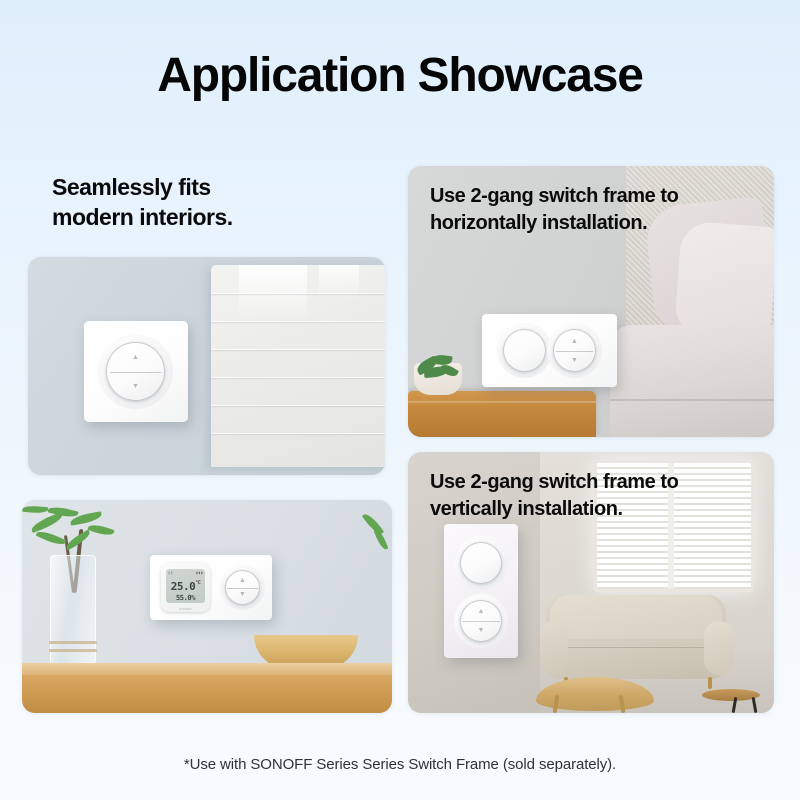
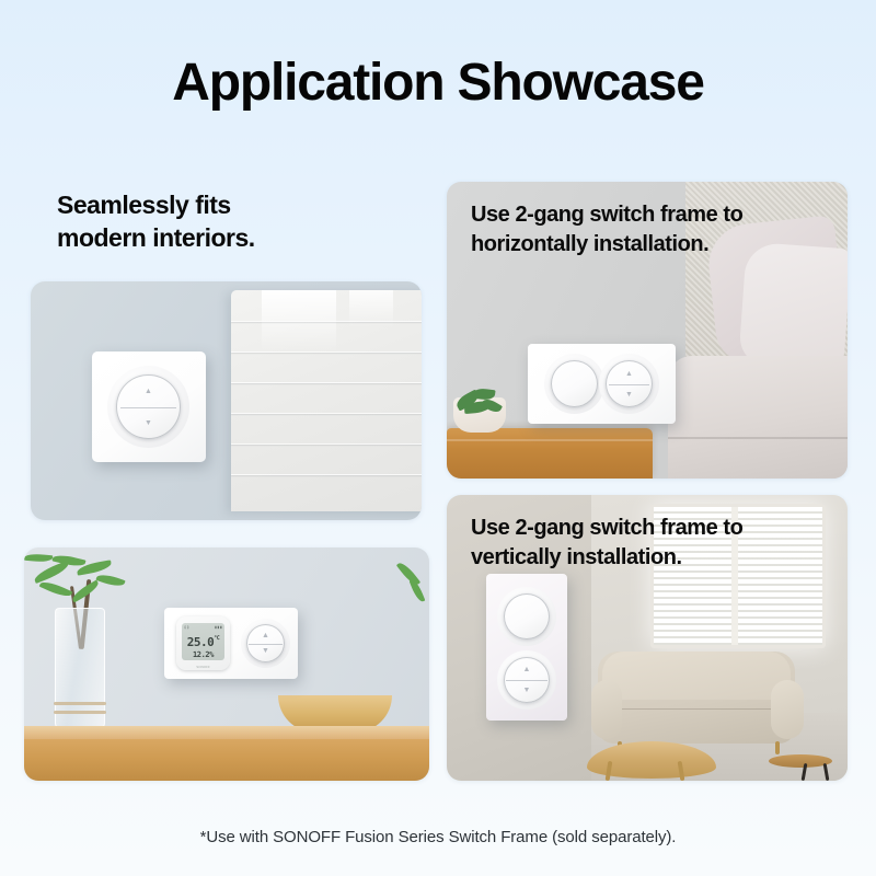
  Application Showcase
  Seamlessly fits
  modern interiors.
  Use 2-gang switch frame to
  horizontally installation.
- 55.0%
+ 12.2%
  Use 2-gang switch frame to
  vertically installation.
- *Use with SONOFF Series Series Switch Frame (sold separately).
+ *Use with SONOFF Fusion Series Switch Frame (sold separately).
